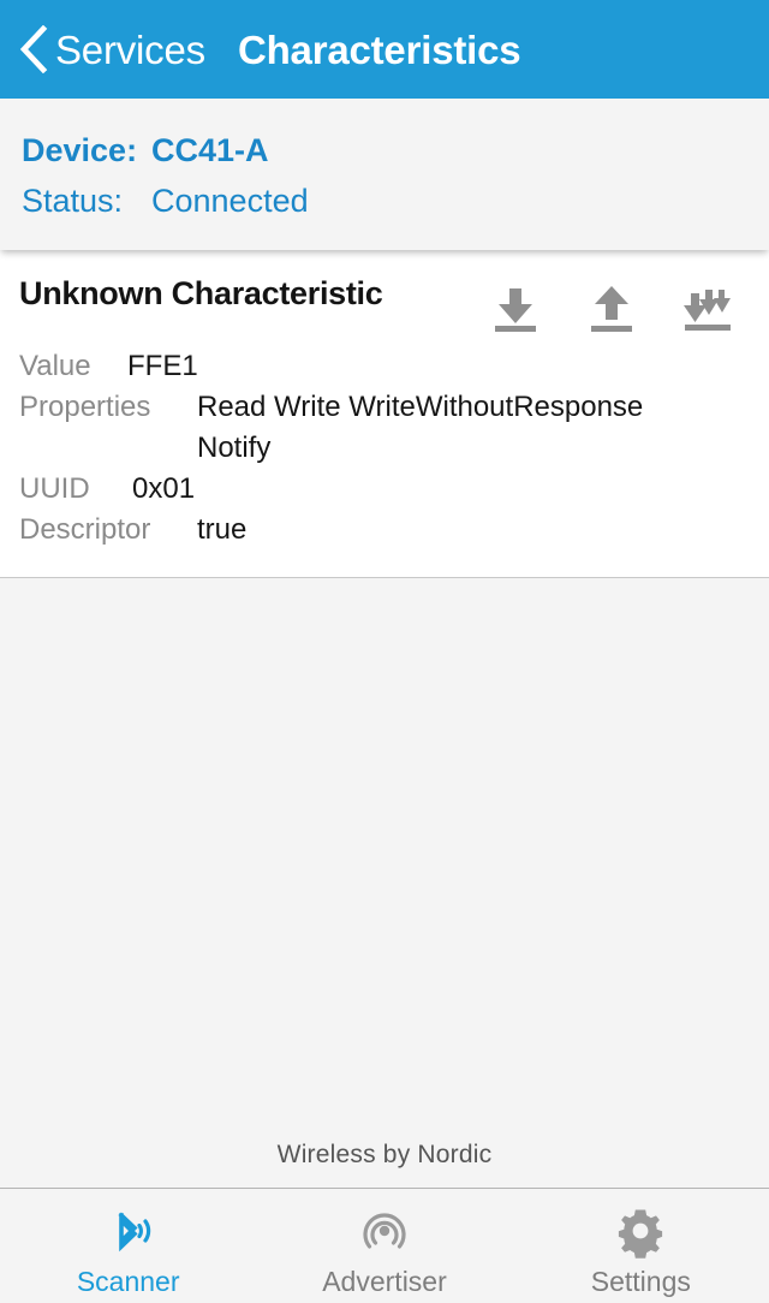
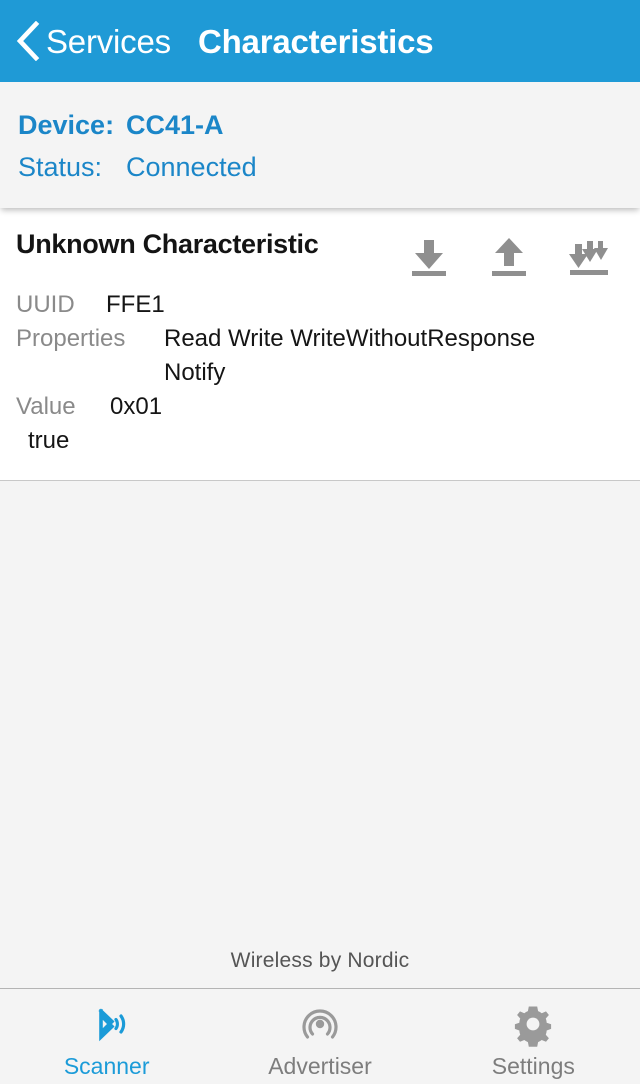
  Services
  Characteristics
  Device:
  CC41-A
  Status:
  Connected
  Unknown Characteristic
- Value
+ UUID
  FFE1
  Properties
  Read Write WriteWithoutResponse Notify
- UUID
+ Value
  0x01
- Descriptor
  true
  Wireless by Nordic
  Scanner
  Advertiser
  Settings
